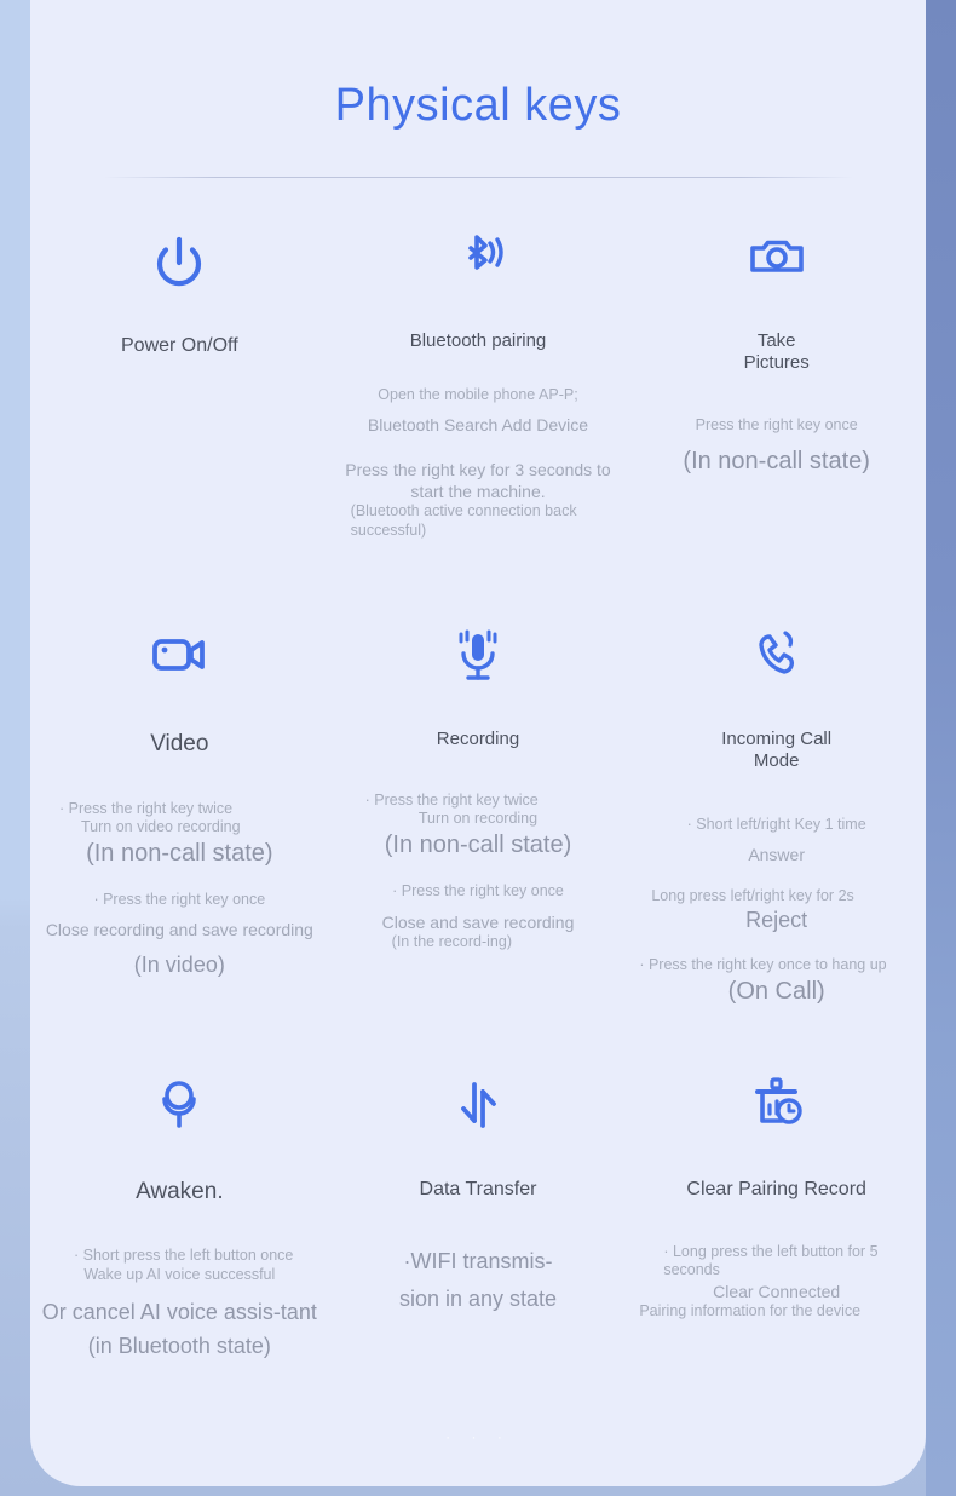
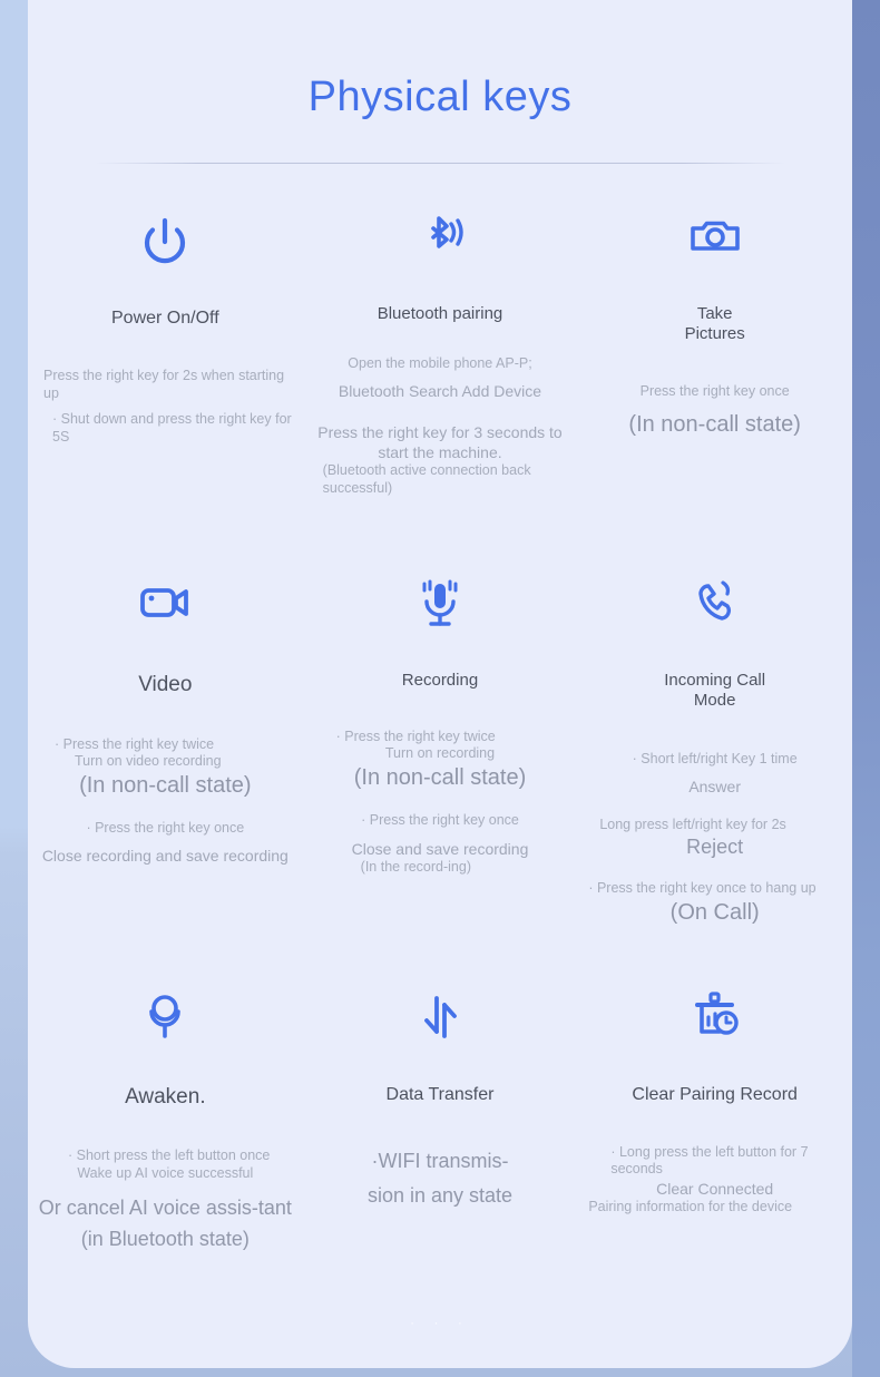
  Physical keys
  Power On/Off
+ Press the right key for 2s when starting up
+ · Shut down and press the right key for 5S
  Bluetooth pairing
  Open the mobile phone AP-P;
  Bluetooth Search Add Device
  Press the right key for 3 seconds to start the machine.
  (Bluetooth active connection back successful)
  Take Pictures
  Press the right key once
  (In non-call state)
  Video
  · Press the right key twice
  Turn on video recording
  (In non-call state)
  · Press the right key once
  Close recording and save recording
- (In video)
  Recording
  · Press the right key twice
  Turn on recording
  (In non-call state)
  · Press the right key once
  Close and save recording
  (In the record-ing)
  Incoming Call Mode
  · Short left/right Key 1 time
  Answer
  Long press left/right key for 2s
  Reject
  · Press the right key once to hang up
  (On Call)
  Awaken.
  · Short press the left button once
  Wake up AI voice successful
  Or cancel AI voice assis-tant (in Bluetooth state)
  Data Transfer
  ·WIFI transmis-
  sion in any state
  Clear Pairing Record
- · Long press the left button for 5 seconds
+ · Long press the left button for 7 seconds
  Clear Connected
  Pairing information for the device
